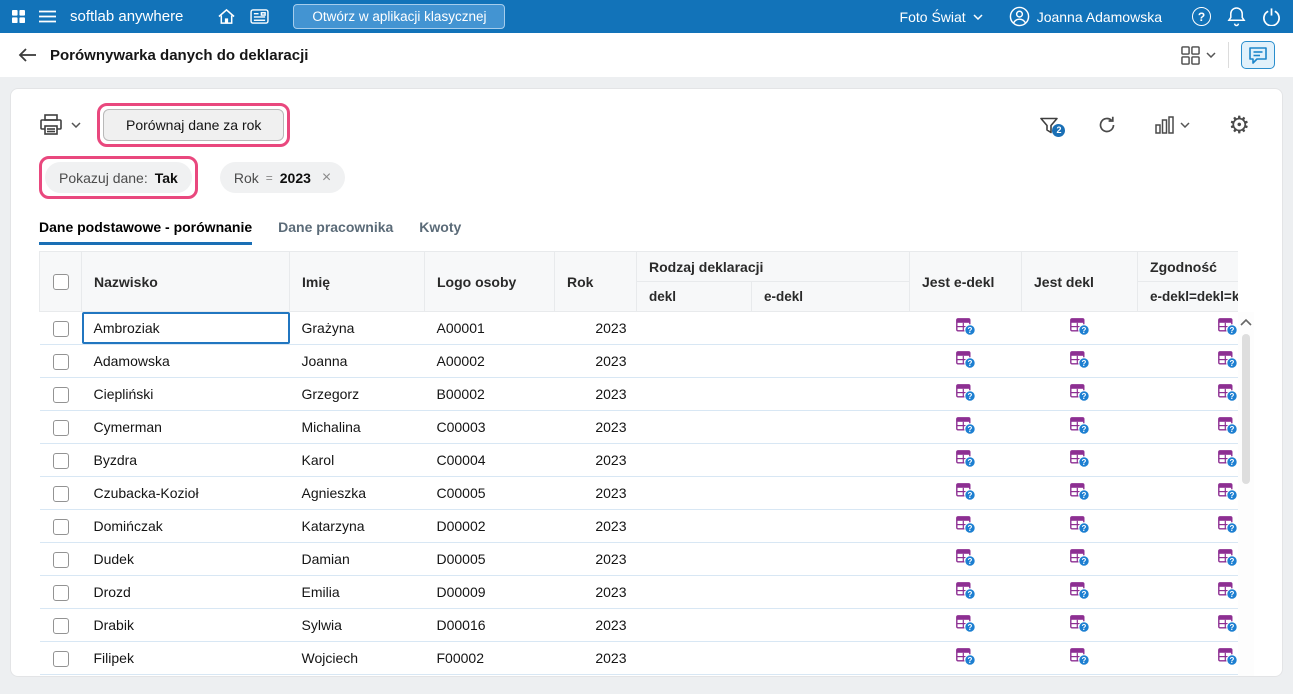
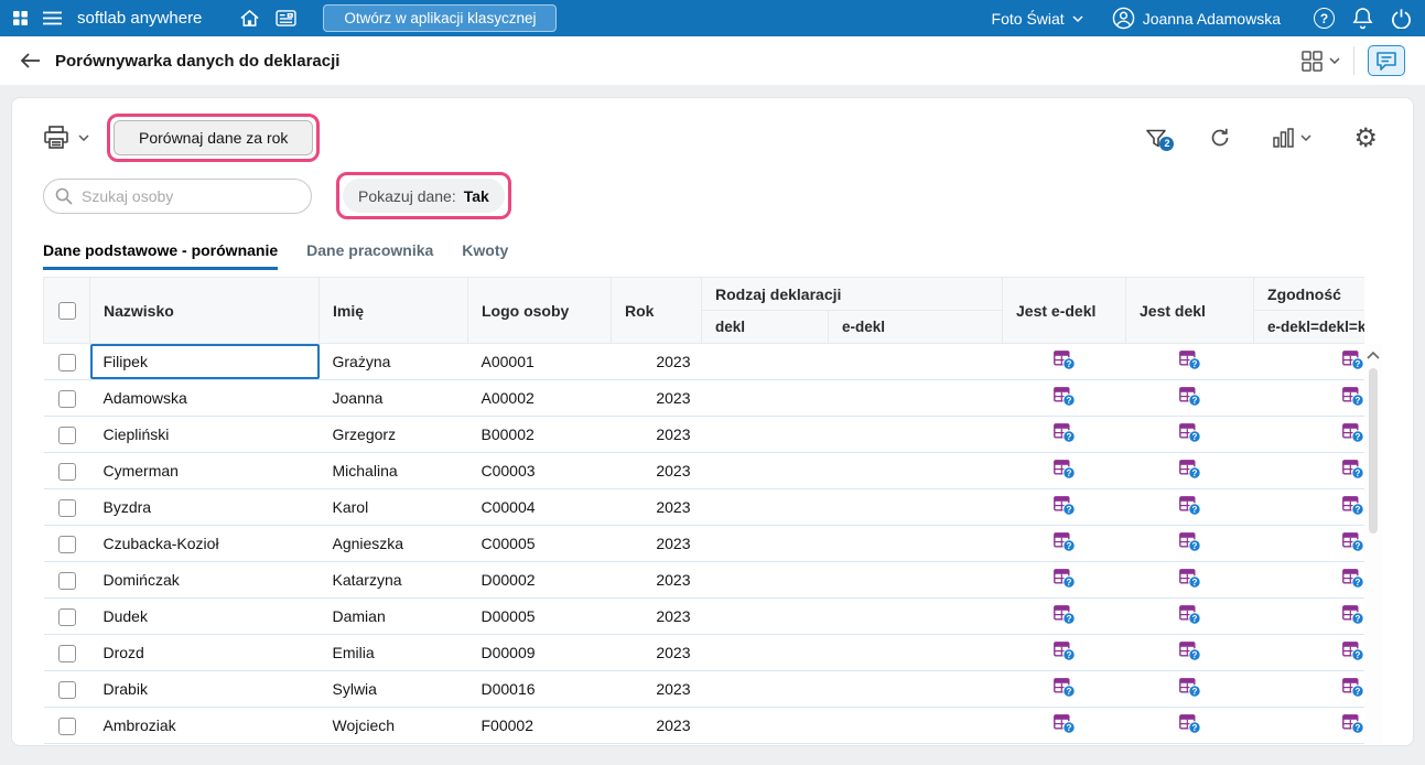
  softlab anywhere
  Otwórz w aplikacji klasycznej
  Foto Świat
  Joanna Adamowska
  ?
  Porównywarka danych do deklaracji
  Porównaj dane za rok
  2
  ⚙
+ Szukaj osoby
  Pokazuj dane:
  Tak
- Rok
- =
- 2023
- ×
  Dane podstawowe - porównanie
  Dane pracownika
  Kwoty
  	Nazwisko	Imię	Logo osoby	Rok	Rodzaj deklaracji	Jest e-dekl	Jest dekl	Zgodność
  dekl	e-dekl	e-dekl=dekl=k
- 	Ambroziak	Grażyna	A00001	2023			?	?	?
+ 	Filipek	Grażyna	A00001	2023			?	?	?
  	Adamowska	Joanna	A00002	2023			?	?	?
  	Ciepliński	Grzegorz	B00002	2023			?	?	?
  	Cymerman	Michalina	C00003	2023			?	?	?
  	Byzdra	Karol	C00004	2023			?	?	?
  	Czubacka-Kozioł	Agnieszka	C00005	2023			?	?	?
  	Domińczak	Katarzyna	D00002	2023			?	?	?
  	Dudek	Damian	D00005	2023			?	?	?
  	Drozd	Emilia	D00009	2023			?	?	?
  	Drabik	Sylwia	D00016	2023			?	?	?
- 	Filipek	Wojciech	F00002	2023			?	?	?
+ 	Ambroziak	Wojciech	F00002	2023			?	?	?
